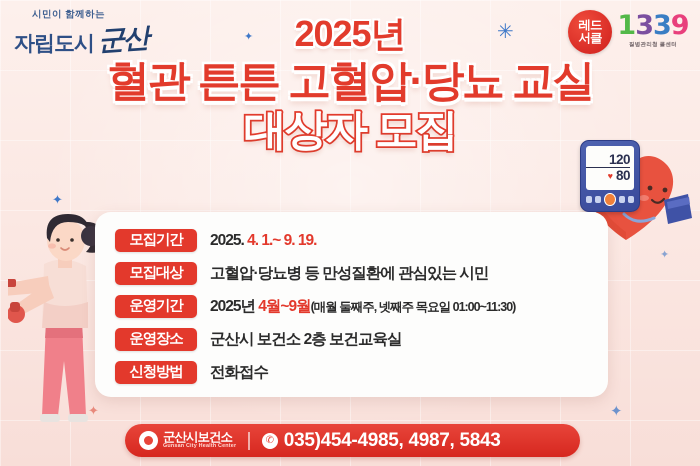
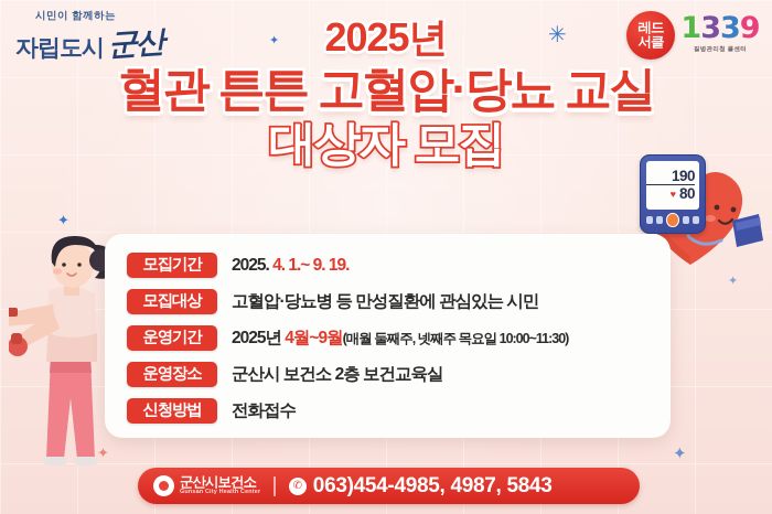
  시민이 함께하는
  자립도시
  레드
  서클
  1339
  ✦
  ✦
  ✳
  ✦
  ✦
  ✦
  2025년
  혈관 튼튼 고혈압·당뇨 교실
  대상자 모집
- 120
+ 190
  ♥
  80
  모집기간
  2025. 4. 1.~ 9. 19.
  모집대상
  고혈압·당뇨병 등 만성질환에 관심있는 시민
  운영기간
- 2025년 4월~9월(매월 둘째주, 넷째주 목요일 01:00~11:30)
+ 2025년 4월~9월(매월 둘째주, 넷째주 목요일 10:00~11:30)
  운영장소
  군산시 보건소 2층 보건교육실
  신청방법
  전화접수
  군산시보건소
  ✆
- 035)454-4985, 4987, 5843
+ 063)454-4985, 4987, 5843
